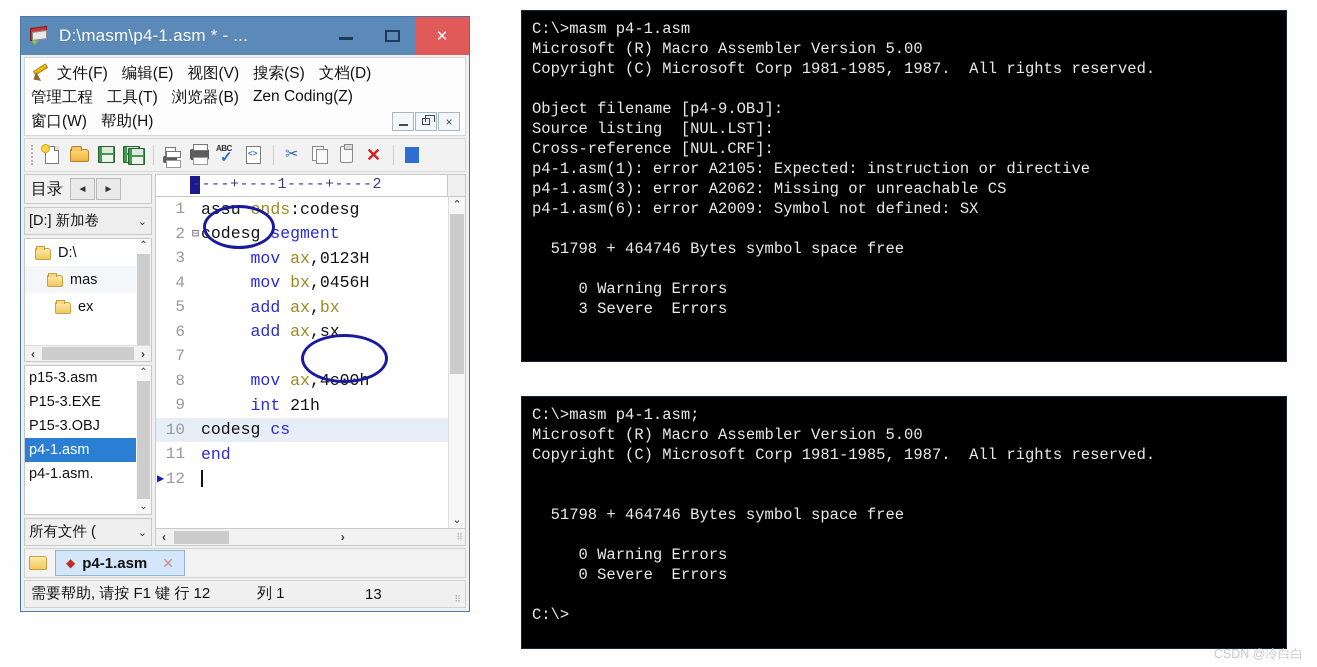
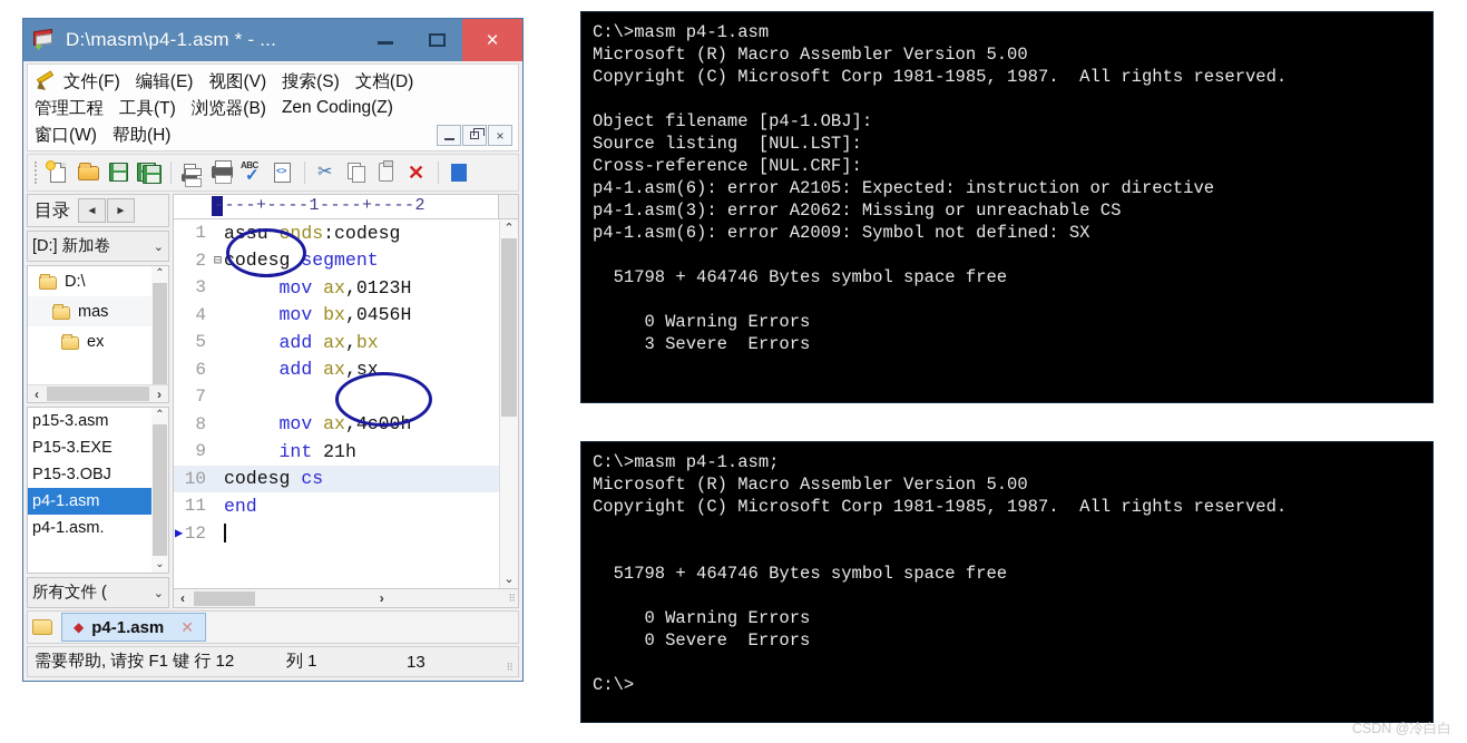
  ✦
  D:\masm\p4-1.asm * - ...
  ×
  文件(F)
  编辑(E)
  视图(V)
  搜索(S)
  文档(D)
  管理工程
  工具(T)
  浏览器(B)
  Zen Coding(Z)
  窗口(W)
  帮助(H)
  ×
  ABC
  ✓
  ✂
  ✕
  目录
  ◄
  ►
  [D:] 新加卷
  ⌄
  D:\
  mas
  ex
  ⌃
  ‹
  ›
  p15-3.asm
  P15-3.EXE
  P15-3.OBJ
  p4-1.asm
  p4-1.asm.
  ⌃
  ⌄
  所有文件 (
  ⌄
  ----+----1----+----2
  1
  assu ends:codesg
  2
  ⊟
  codesg segment
  3
  mov ax,0123H
  4
  mov bx,0456H
  5
  add ax,bx
  6
  add ax,sx
  7
  8
  mov ax,4c00h
  9
  int 21h
  10
  codesg cs
  11
  end
  ▶
  12
  ⌃
  ⌄
  ‹
  ›
  ⠿
  ◆
  p4-1.asm
  ✕
  需要帮助, 请按 F1 键 行 12
  列 1
  13
  ⠿
  C:\>masm p4-1.asm
  Microsoft (R) Macro Assembler Version 5.00
  Copyright (C) Microsoft Corp 1981-1985, 1987. All rights reserved.
- Object filename [p4-9.OBJ]:
+ Object filename [p4-1.OBJ]:
  Source listing [NUL.LST]:
  Cross-reference [NUL.CRF]:
- p4-1.asm(1): error A2105: Expected: instruction or directive
+ p4-1.asm(6): error A2105: Expected: instruction or directive
  p4-1.asm(3): error A2062: Missing or unreachable CS
  p4-1.asm(6): error A2009: Symbol not defined: SX
  51798 + 464746 Bytes symbol space free
  0 Warning Errors
  3 Severe Errors
  C:\>masm p4-1.asm;
  Microsoft (R) Macro Assembler Version 5.00
  Copyright (C) Microsoft Corp 1981-1985, 1987. All rights reserved.
  51798 + 464746 Bytes symbol space free
  0 Warning Errors
  0 Severe Errors
  C:\>
  CSDN @冷白白
